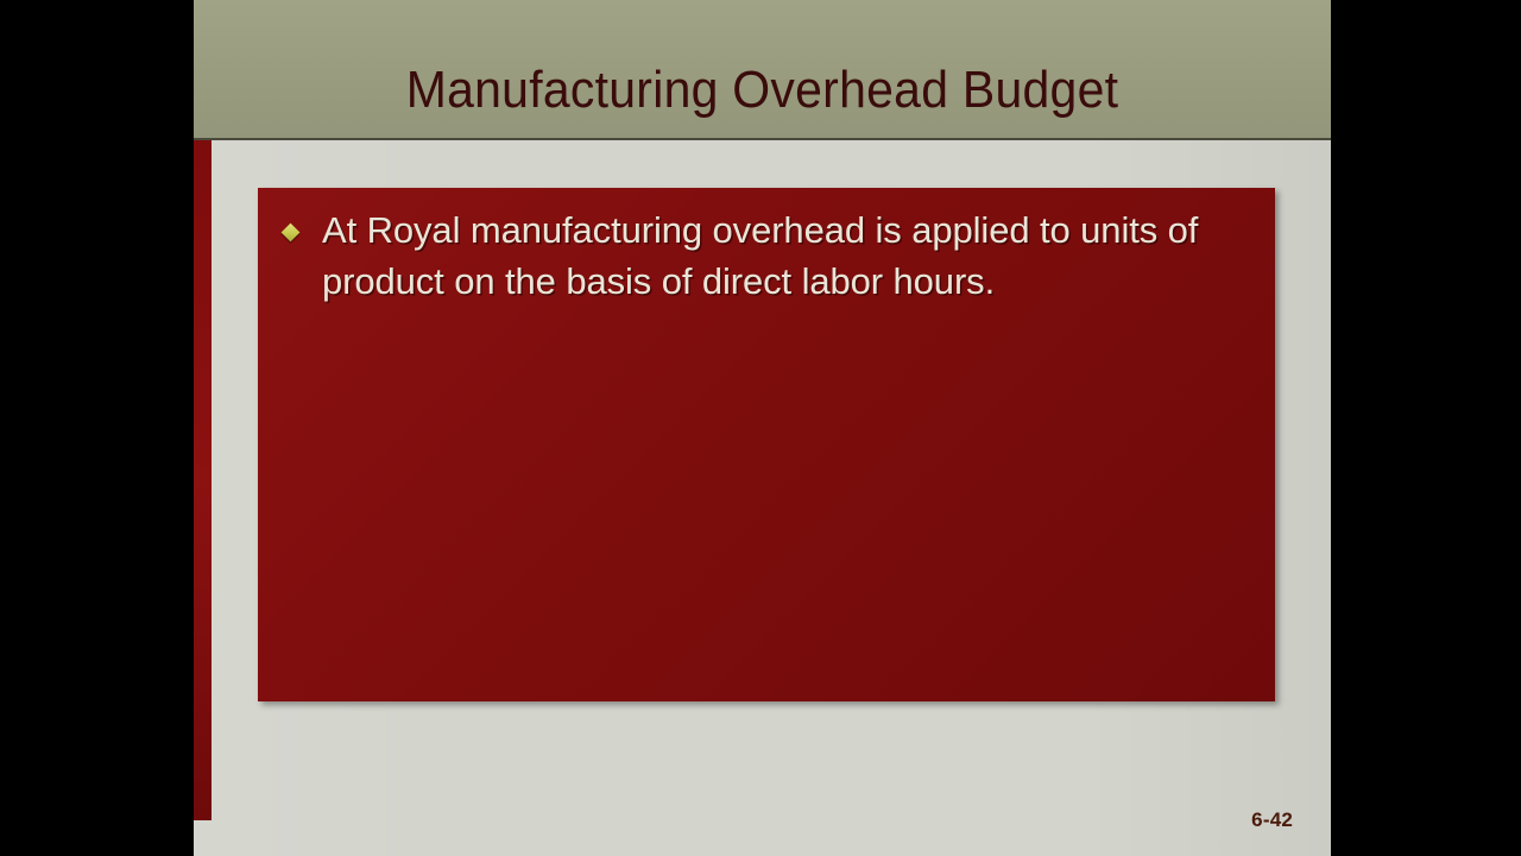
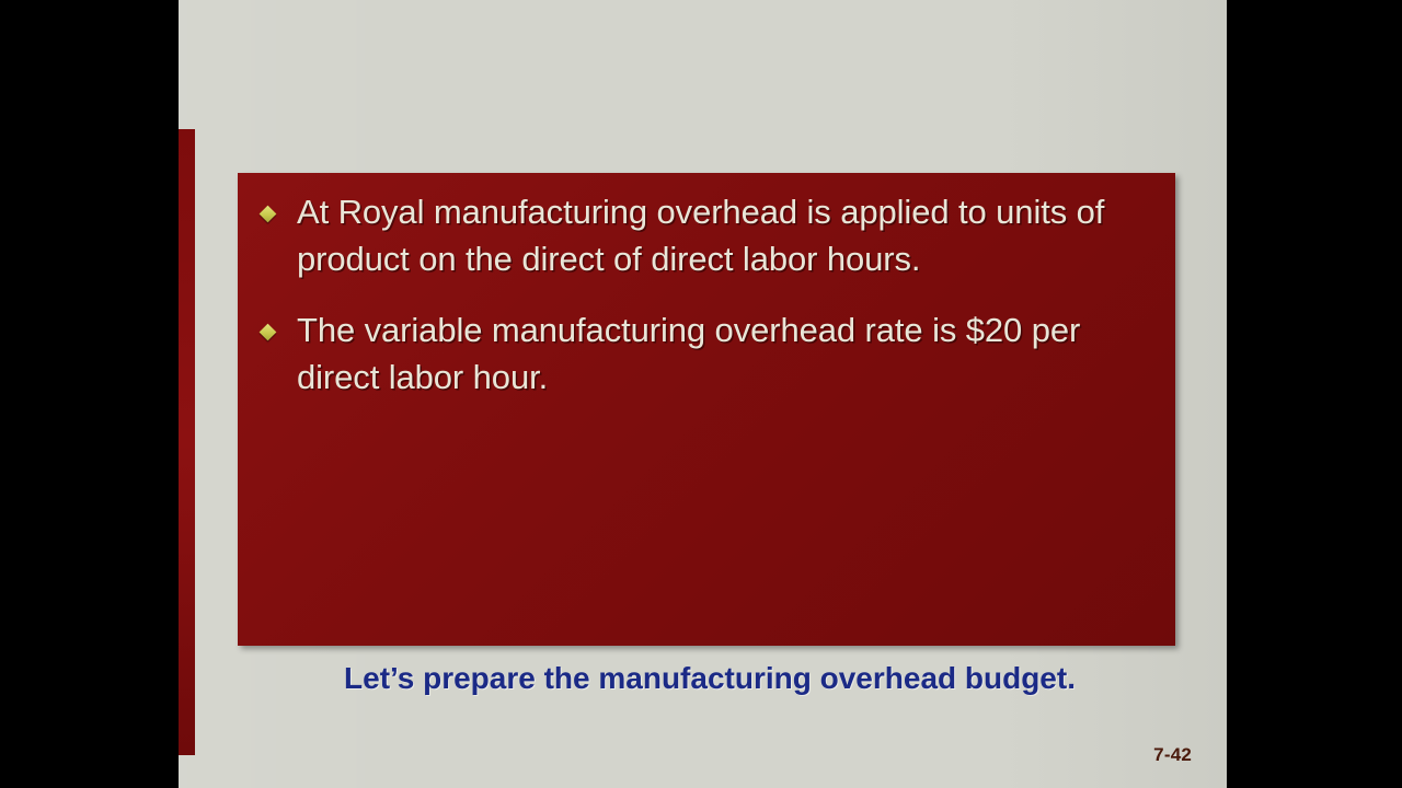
- Manufacturing Overhead Budget
- At Royal manufacturing overhead is applied to units of product on the basis of direct labor hours.
+ At Royal manufacturing overhead is applied to units of product on the direct of direct labor hours.
+ The variable manufacturing overhead rate is $20 per direct labor hour.
+ Let’s prepare the manufacturing overhead budget.
- 6-42
+ 7-42
